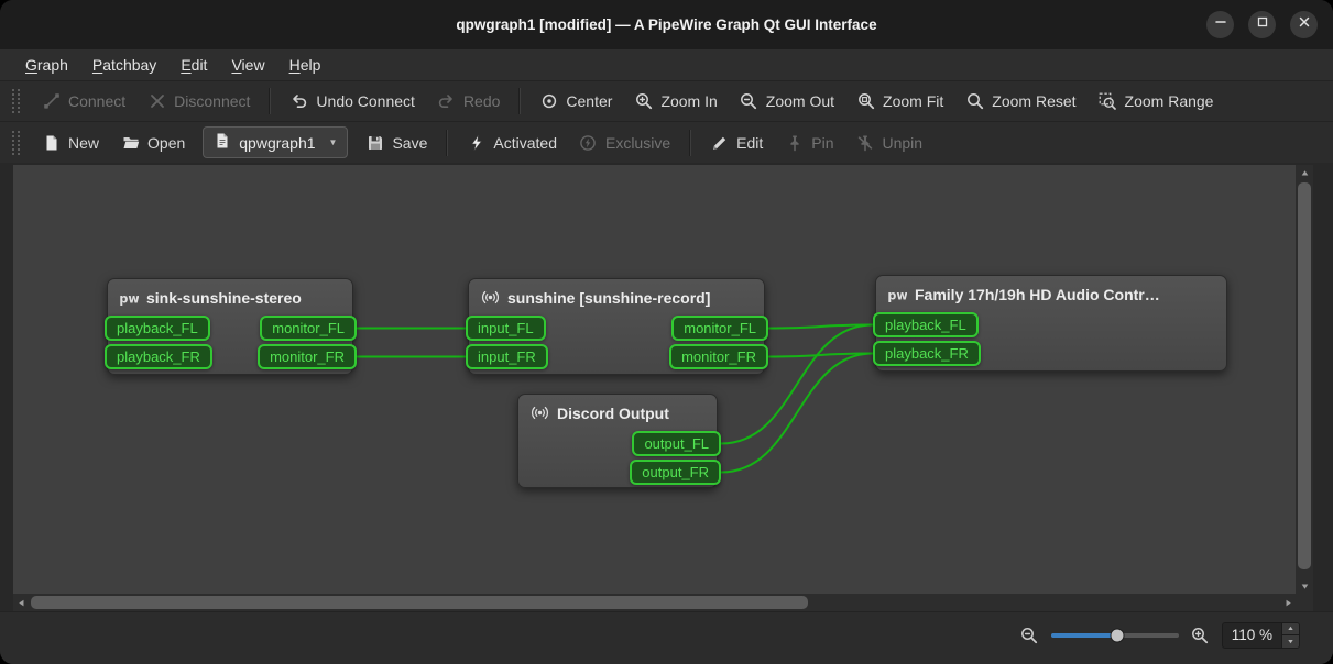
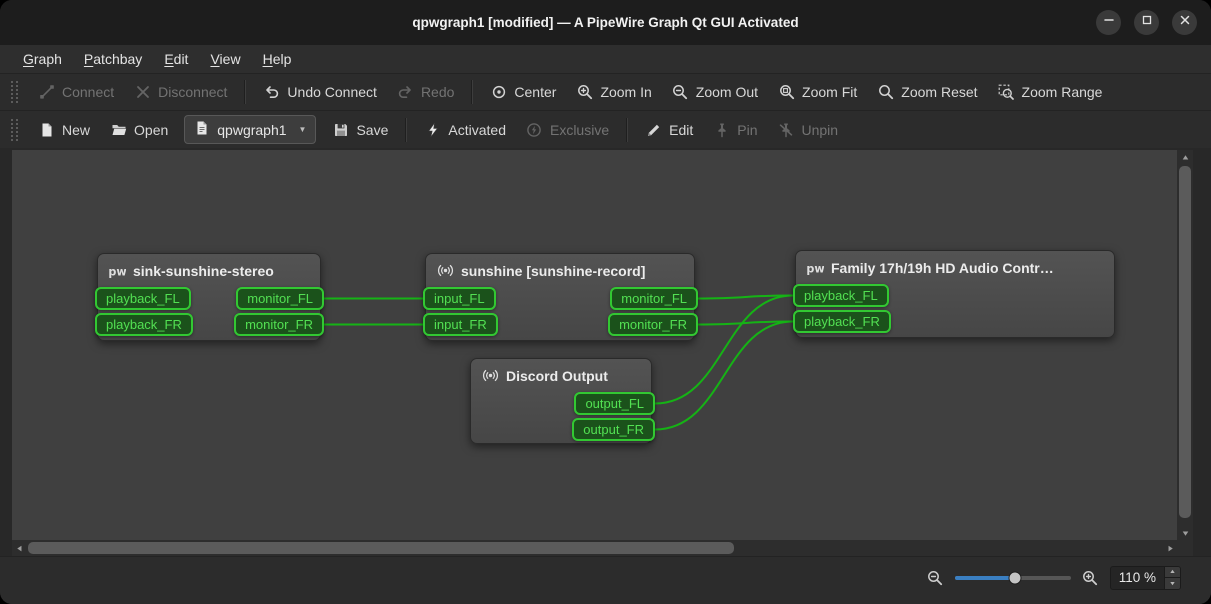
- qpwgraph1 [modified] — A PipeWire Graph Qt GUI Interface
+ qpwgraph1 [modified] — A PipeWire Graph Qt GUI Activated
  Graph
  Patchbay
  Edit
  View
  Help
  Connect
  Disconnect
  Undo Connect
  Redo
  Center
  Zoom In
  Zoom Out
  Zoom Fit
  Zoom Reset
  Zoom Range
  New
  Open
  qpwgraph1
  ▼
  Save
  Activated
  Exclusive
  Edit
  Pin
  Unpin
  pw
  sink-sunshine-stereo
  playback_FL
  playback_FR
  monitor_FL
  monitor_FR
  sunshine [sunshine-record]
  input_FL
  input_FR
  monitor_FL
  monitor_FR
  pw
  Family 17h/19h HD Audio Contr…
  playback_FL
  playback_FR
  Discord Output
  output_FL
  output_FR
  110 %
